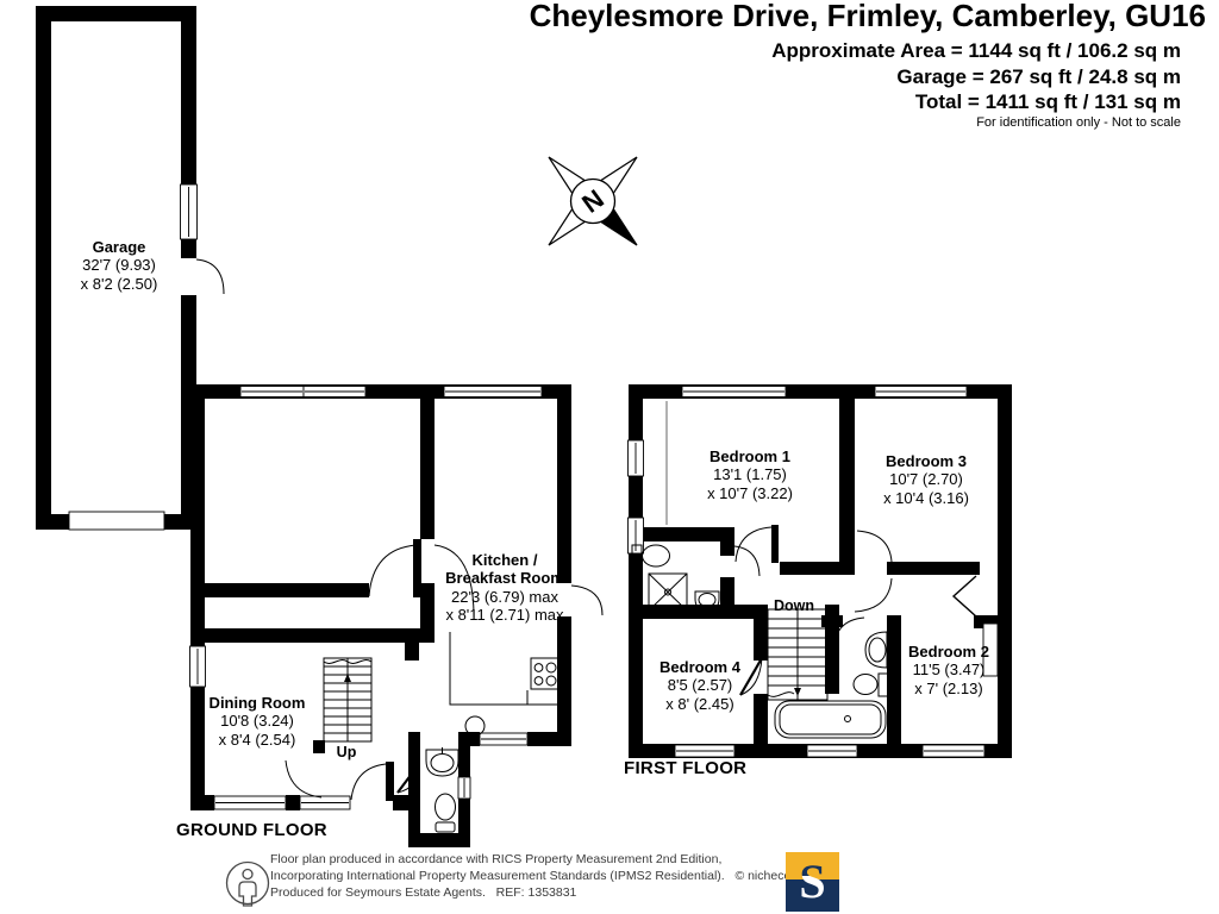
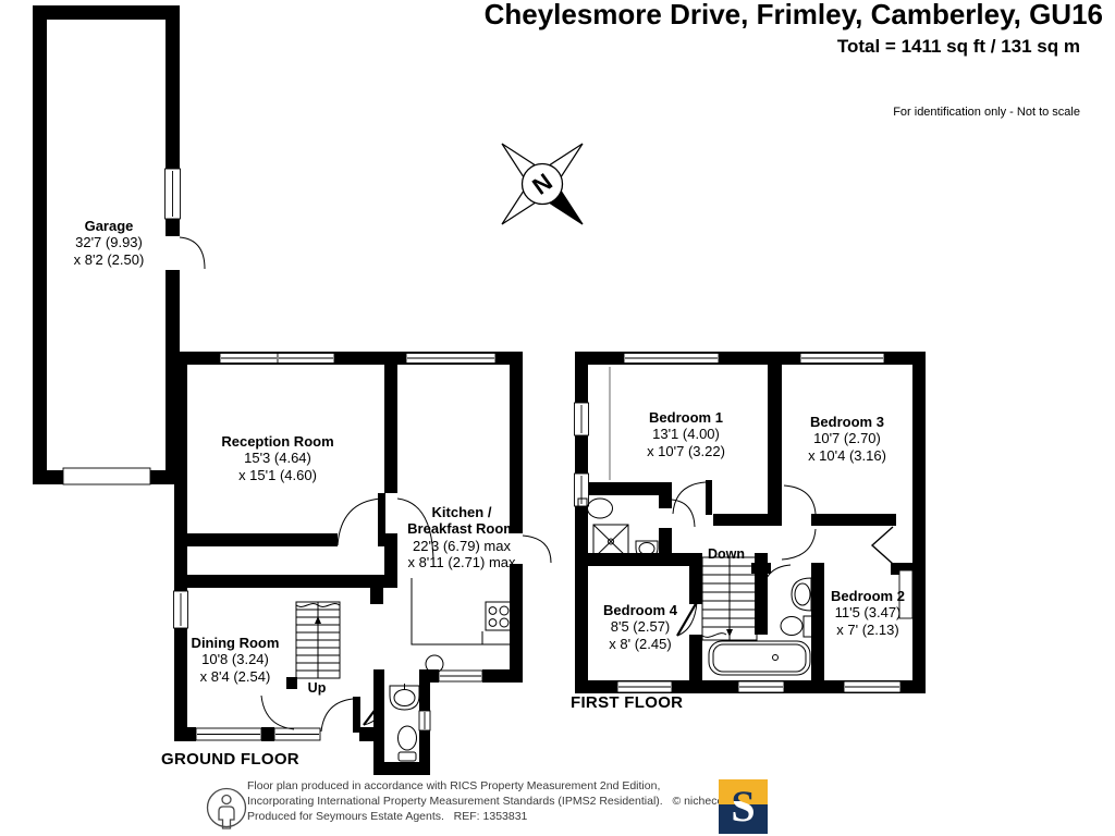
  Cheylesmore Drive, Frimley, Camberley, GU16
- Approximate Area = 1144 sq ft / 106.2 sq m
- Garage = 267 sq ft / 24.8 sq m
  Total = 1411 sq ft / 131 sq m
  For identification only - Not to scale
  Garage
  32'7 (9.93)
  x 8'2 (2.50)
+ Reception Room
+ 15'3 (4.64)
+ x 15'1 (4.60)
  Kitchen /
  Breakfast Room
  22'3 (6.79) max
  x 8'11 (2.71) max
  Dining Room
  10'8 (3.24)
  x 8'4 (2.54)
  Bedroom 1
- 13'1 (1.75)
+ 13'1 (4.00)
  x 10'7 (3.22)
  Bedroom 3
  10'7 (2.70)
  x 10'4 (3.16)
  Bedroom 4
  8'5 (2.57)
  x 8' (2.45)
  Bedroom 2
  11'5 (3.47)
  x 7' (2.13)
  Up
  Down
  GROUND FLOOR
  FIRST FLOOR
  Floor plan produced in accordance with RICS Property Measurement 2nd Edition,
  Incorporating International Property Measurement Standards (IPMS2 Residential). © nichec
  Produced for Seymours Estate Agents. REF: 1353831
  S
